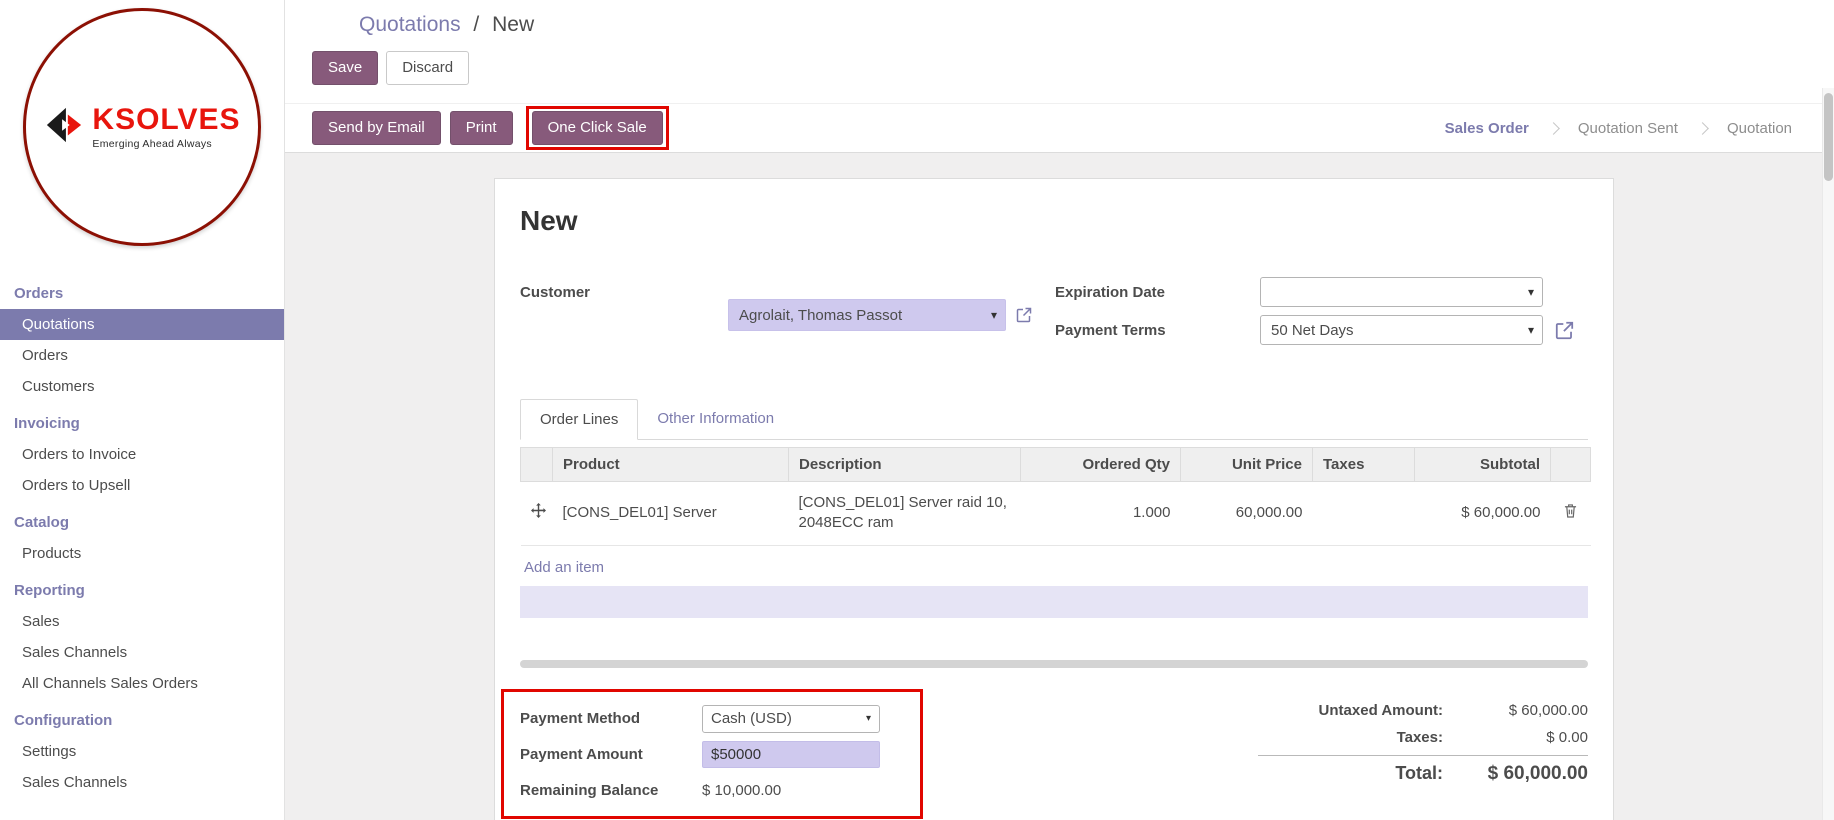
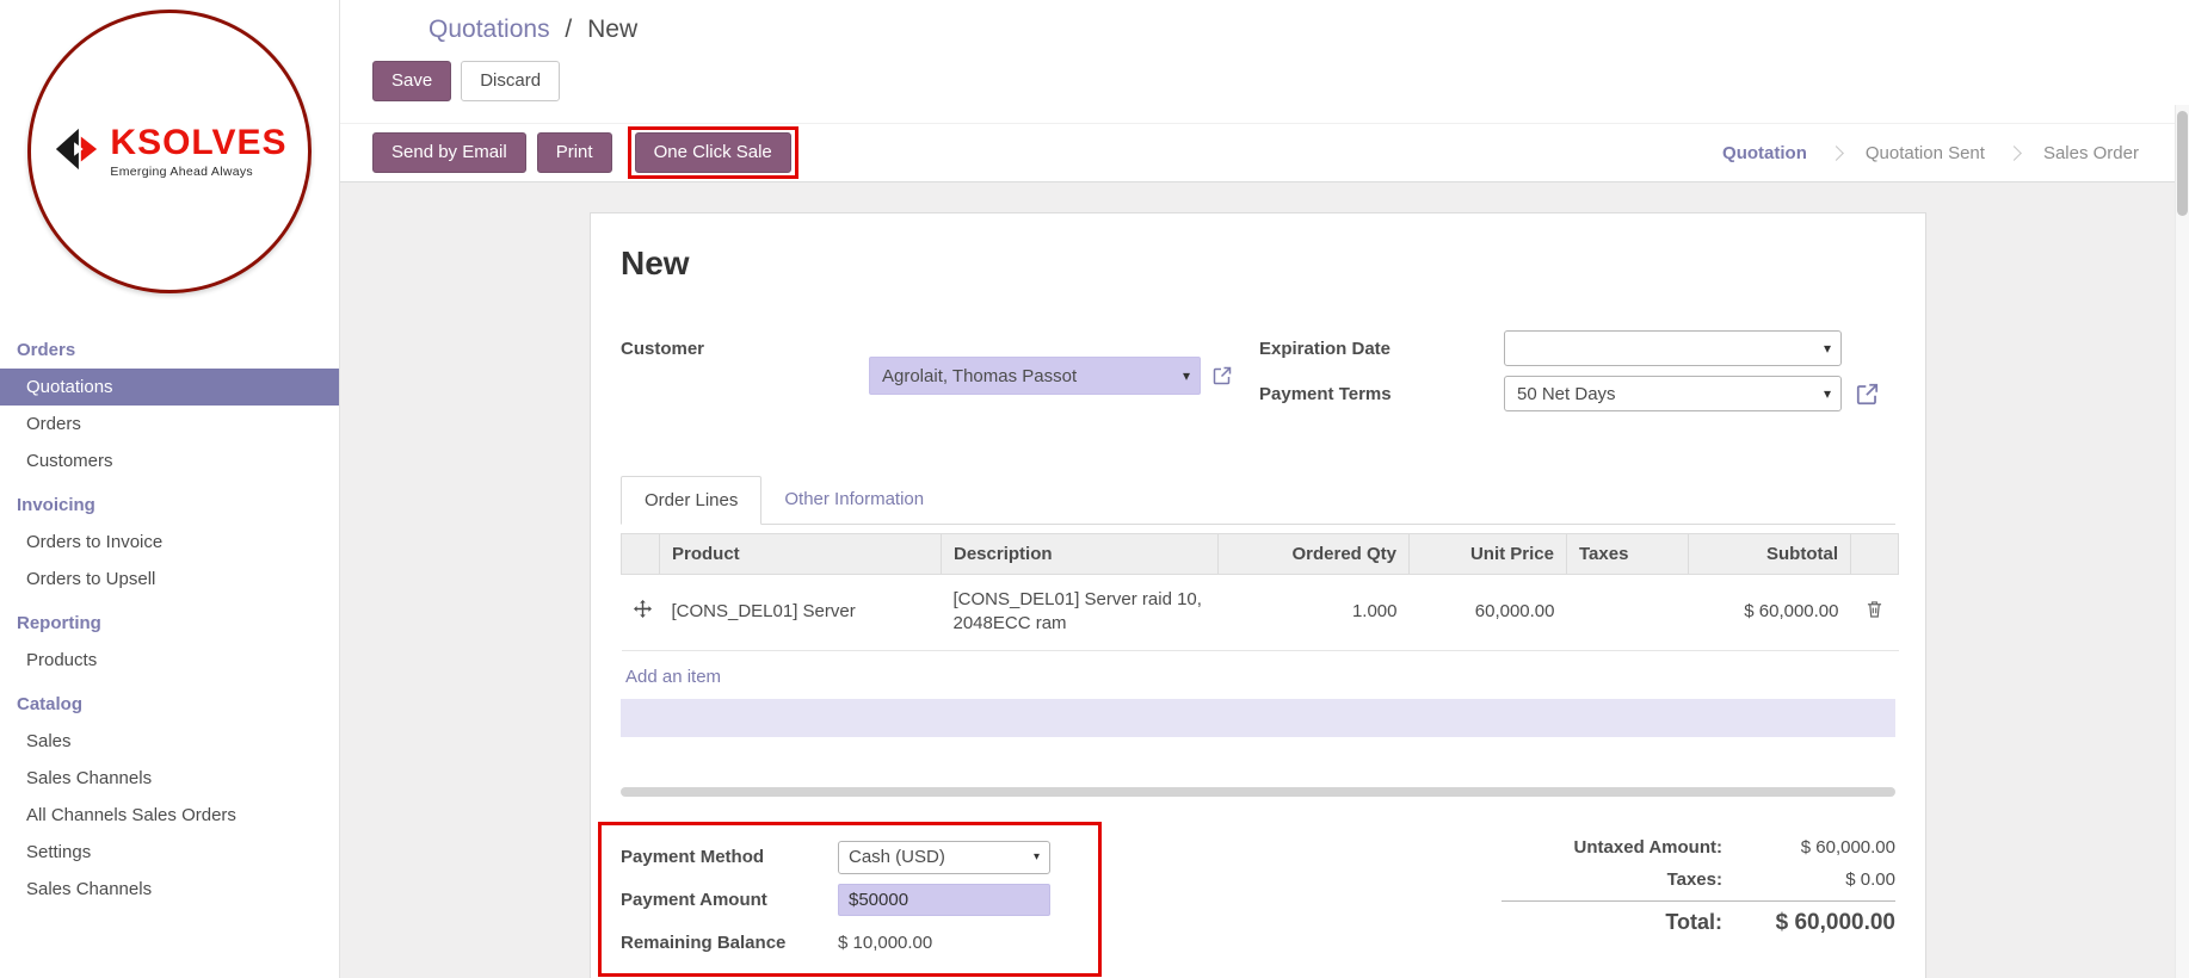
  KSOLVES
  Emerging Ahead Always
  Orders
  Quotations
  Orders
  Customers
  Invoicing
  Orders to Invoice
  Orders to Upsell
- Catalog
+ Reporting
  Products
- Reporting
+ Catalog
  Sales
  Sales Channels
  All Channels Sales Orders
- Configuration
  Settings
  Sales Channels
  Quotations / New
  Save
  Discard
  Send by Email
  Print
  One Click Sale
- Sales Order
+ Quotation
  Quotation Sent
- Quotation
+ Sales Order
  New
  Customer
  Agrolait, Thomas Passot
  ▾
  Expiration Date
  ▾
  Payment Terms
  50 Net Days
  ▾
  Order Lines
  Other Information
  	Product	Description	Ordered Qty	Unit Price	Taxes	Subtotal
  	[CONS_DEL01] Server	[CONS_DEL01] Server raid 10, 2048ECC ram	1.000	60,000.00		$ 60,000.00
  Add an item
  Payment Method
  Cash (USD)
  ▾
  Payment Amount
  $50000
  Remaining Balance
  $ 10,000.00
  Untaxed Amount:
  $ 60,000.00
  Taxes:
  $ 0.00
  Total:
  $ 60,000.00
